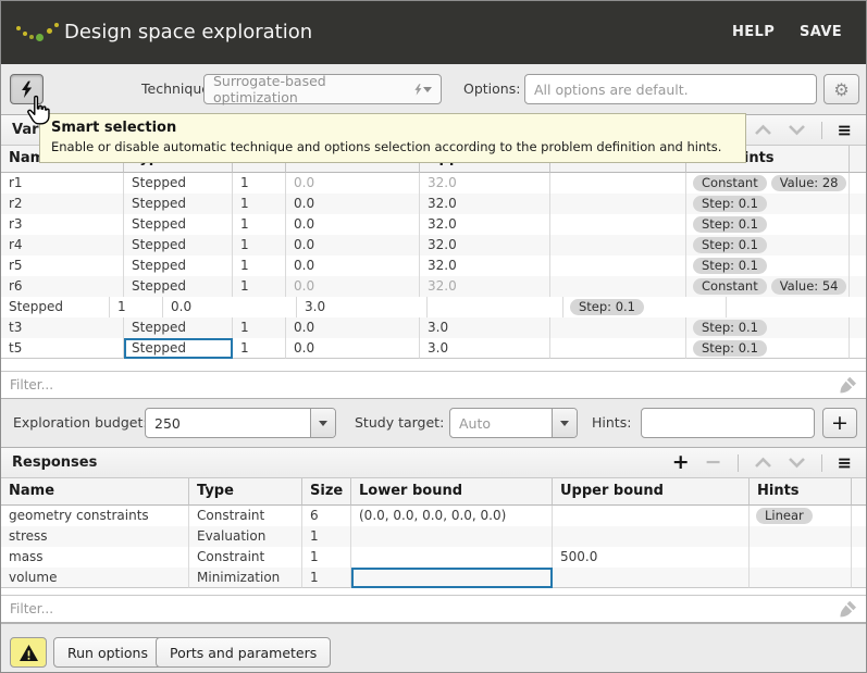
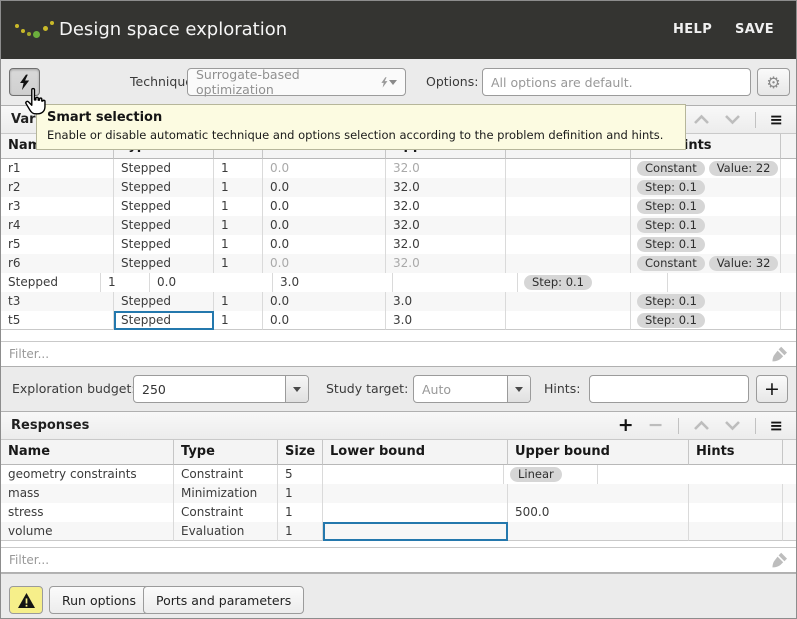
  Design space exploration
  HELP
  SAVE
  Techniqu
  Surrogate-based optimization
  Options:
  All options are default.
  ⚙
  ≡
  Nam
  ints
  r1
  Stepped
  1
  0.0
  32.0
  Constant
- Value: 28
+ Value: 22
  r2
  Stepped
  1
  0.0
  32.0
  Step: 0.1
  r3
  Stepped
  1
  0.0
  32.0
  Step: 0.1
  r4
  Stepped
  1
  0.0
  32.0
  Step: 0.1
  r5
  Stepped
  1
  0.0
  32.0
  Step: 0.1
  r6
  Stepped
  1
  0.0
  32.0
  Constant
- Value: 54
+ Value: 32
  Stepped
  1
  0.0
  3.0
  Step: 0.1
  t3
  Stepped
  1
  0.0
  3.0
  Step: 0.1
  t5
  Stepped
  1
  0.0
  3.0
  Step: 0.1
  Filter...
  Exploration budget
  250
  Study target:
  Auto
  Hints:
  +
  Responses
  +
  −
  ≡
  Name
  Type
  Size
  Lower bound
  Upper bound
  Hints
  geometry constraints
  Constraint
- 6
+ 5
- (0.0, 0.0, 0.0, 0.0, 0.0)
  Linear
- stress
+ mass
- Evaluation
+ Minimization
  1
- mass
+ stress
  Constraint
  1
  500.0
  volume
- Minimization
+ Evaluation
  1
  Filter...
  Run options
  Ports and parameters
  Smart selection
  Enable or disable automatic technique and options selection according to the problem definition and hints.
